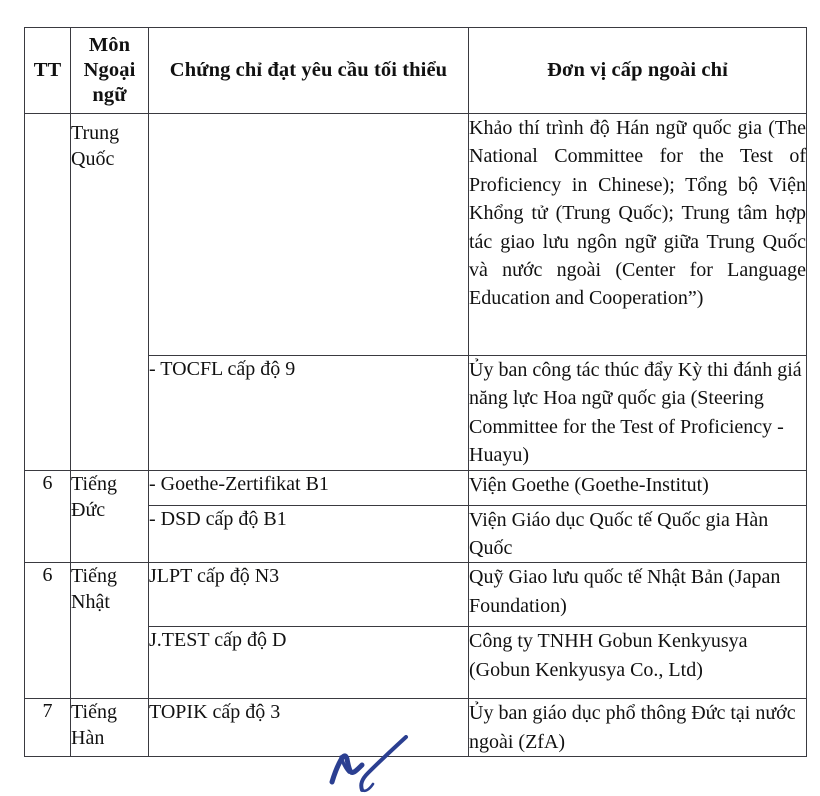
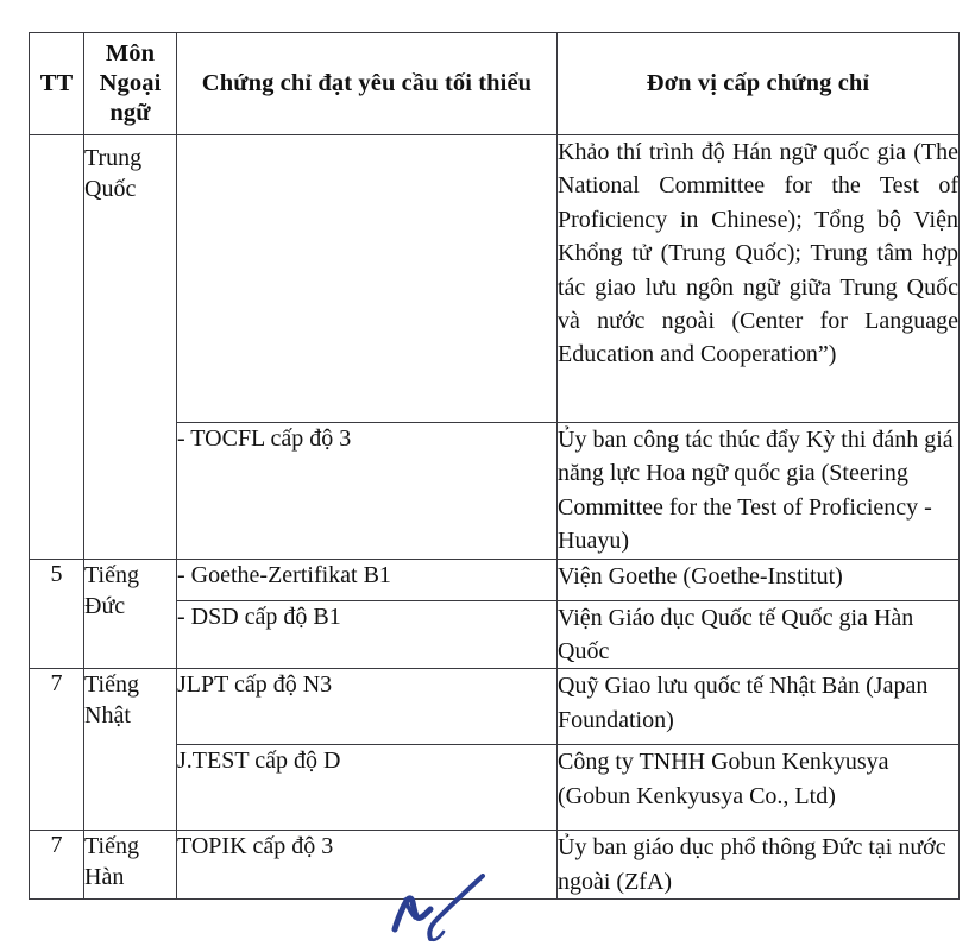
- TT	Môn Ngoại ngữ	Chứng chỉ đạt yêu cầu tối thiểu	Đơn vị cấp ngoài chỉ
+ TT	Môn Ngoại ngữ	Chứng chỉ đạt yêu cầu tối thiểu	Đơn vị cấp chứng chỉ
  	Trung Quốc		Khảo thí trình độ Hán ngữ quốc gia (The National Committee for the Test of Proficiency in Chinese); Tổng bộ Viện Khổng tử (Trung Quốc); Trung tâm hợp tác giao lưu ngôn ngữ giữa Trung Quốc và nước ngoài (Center for Language Education and Cooperation”)
- - TOCFL cấp độ 9	Ủy ban công tác thúc đẩy Kỳ thi đánh giá năng lực Hoa ngữ quốc gia (Steering Committee for the Test of Proficiency - Huayu)
+ - TOCFL cấp độ 3	Ủy ban công tác thúc đẩy Kỳ thi đánh giá năng lực Hoa ngữ quốc gia (Steering Committee for the Test of Proficiency - Huayu)
- 6	Tiếng Đức	- Goethe-Zertifikat B1	Viện Goethe (Goethe-Institut)
+ 5	Tiếng Đức	- Goethe-Zertifikat B1	Viện Goethe (Goethe-Institut)
  - DSD cấp độ B1	Viện Giáo dục Quốc tế Quốc gia Hàn Quốc
- 6	Tiếng Nhật	JLPT cấp độ N3	Quỹ Giao lưu quốc tế Nhật Bản (Japan Foundation)
+ 7	Tiếng Nhật	JLPT cấp độ N3	Quỹ Giao lưu quốc tế Nhật Bản (Japan Foundation)
  J.TEST cấp độ D	Công ty TNHH Gobun Kenkyusya (Gobun Kenkyusya Co., Ltd)
  7	Tiếng Hàn	TOPIK cấp độ 3	Ủy ban giáo dục phổ thông Đức tại nước ngoài (ZfA)
